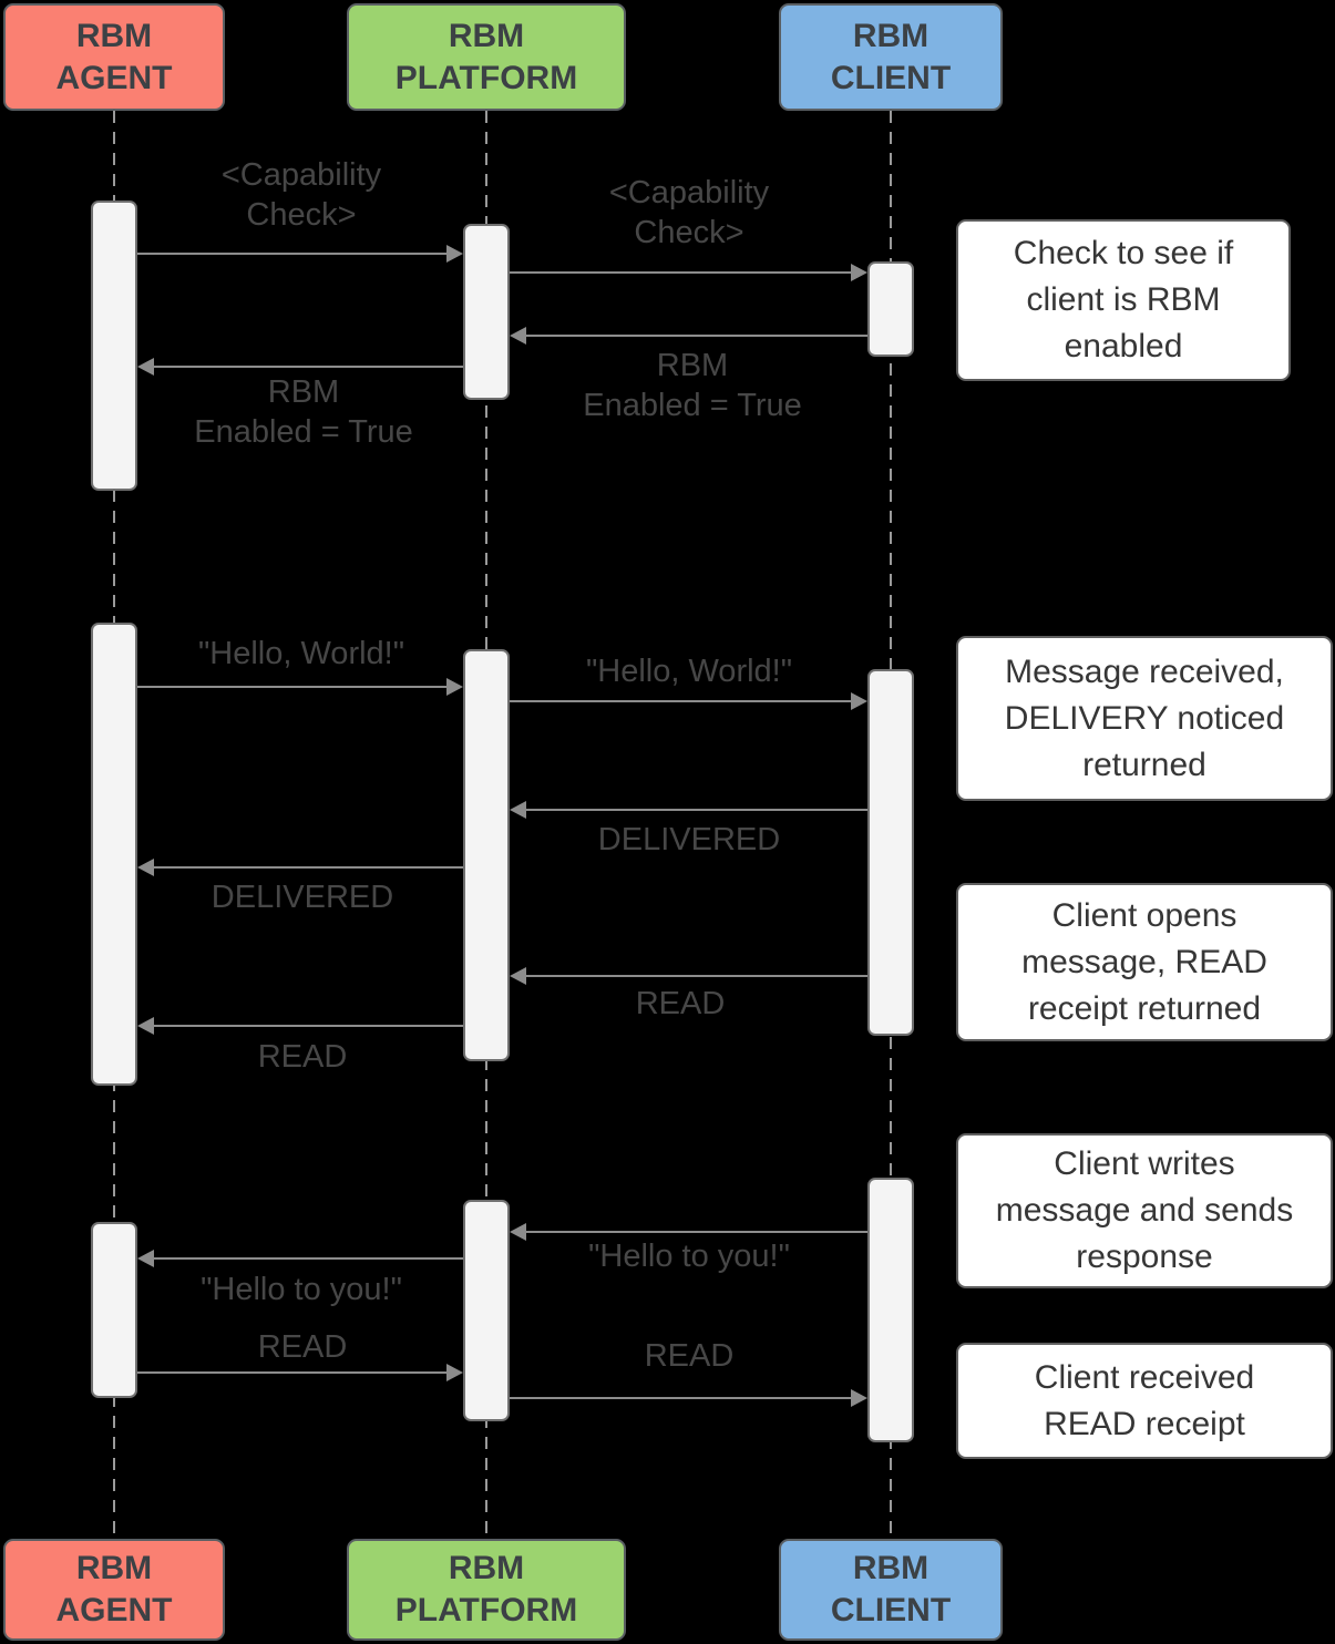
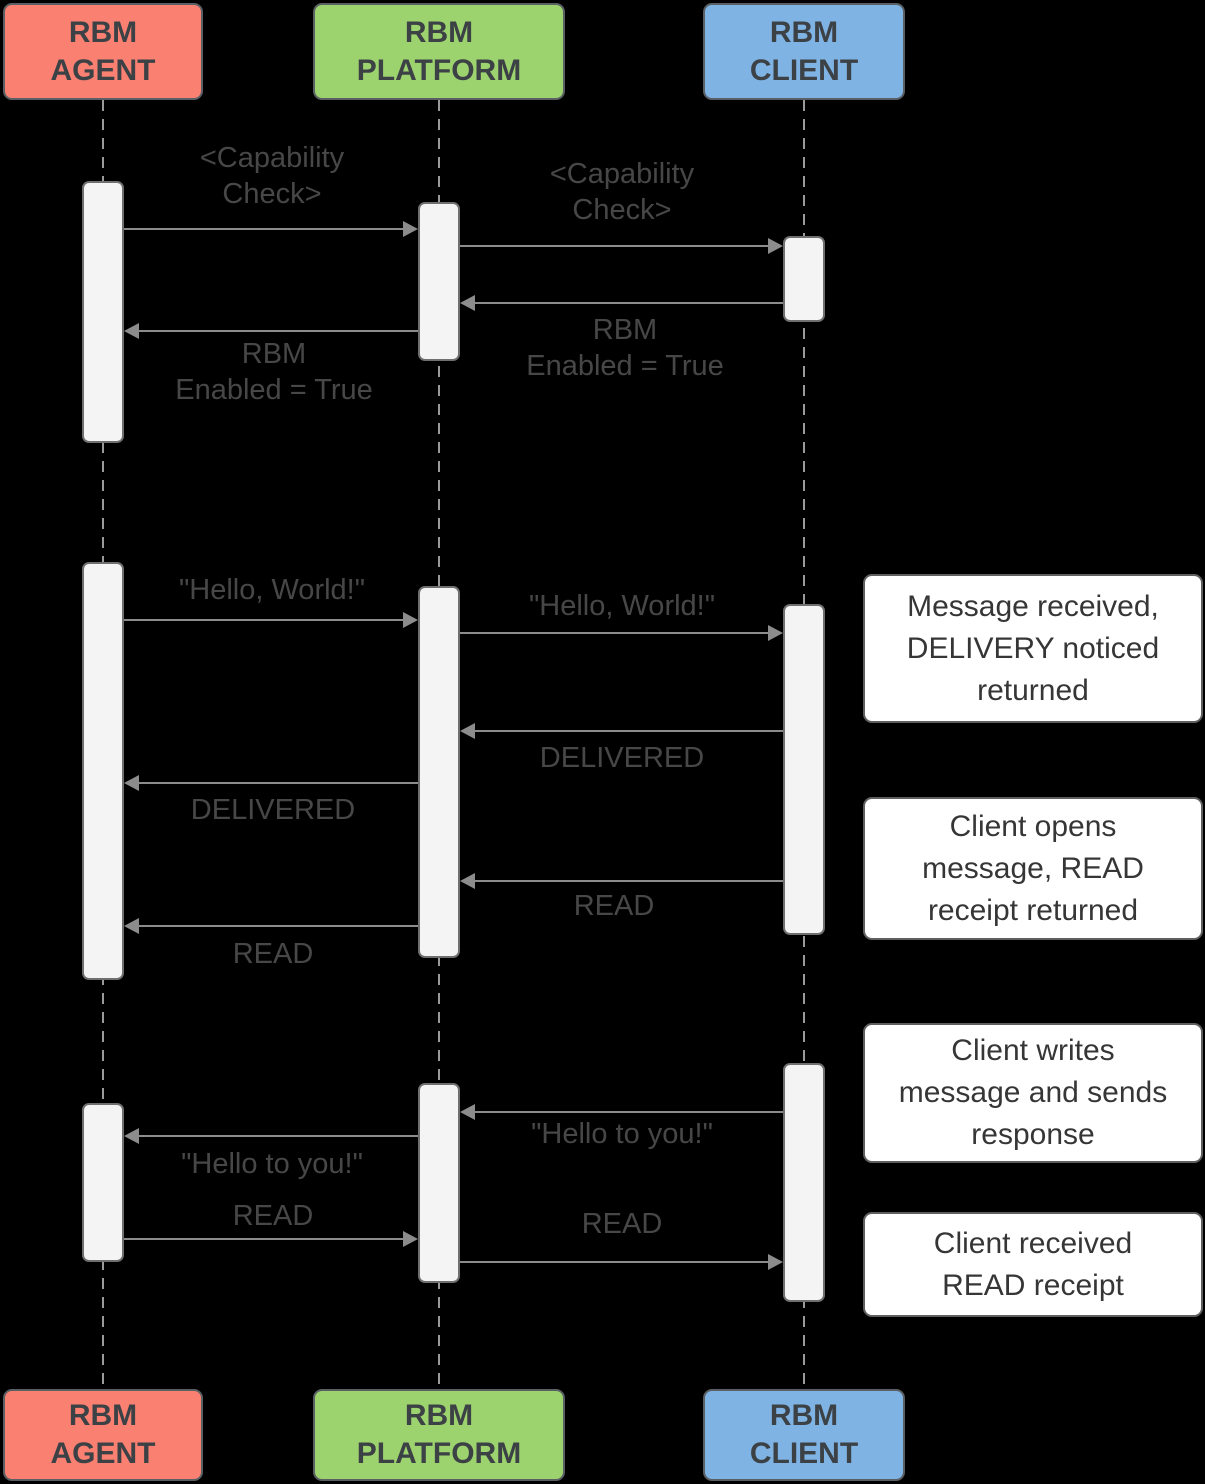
  <Capability
  Check>
  <Capability
  Check>
  RBM
  Enabled = True
  RBM
  Enabled = True
  "Hello, World!"
  "Hello, World!"
  DELIVERED
  DELIVERED
  READ
  READ
  "Hello to you!"
  "Hello to you!"
  READ
  READ
- Check to see if
- client is RBM
- enabled
  Message received,
  DELIVERY noticed
  returned
  Client opens
  message, READ
  receipt returned
  Client writes
  message and sends
  response
  Client received
  READ receipt
  RBM
  AGENT
  RBM
  PLATFORM
  RBM
  CLIENT
  RBM
  AGENT
  RBM
  PLATFORM
  RBM
  CLIENT
